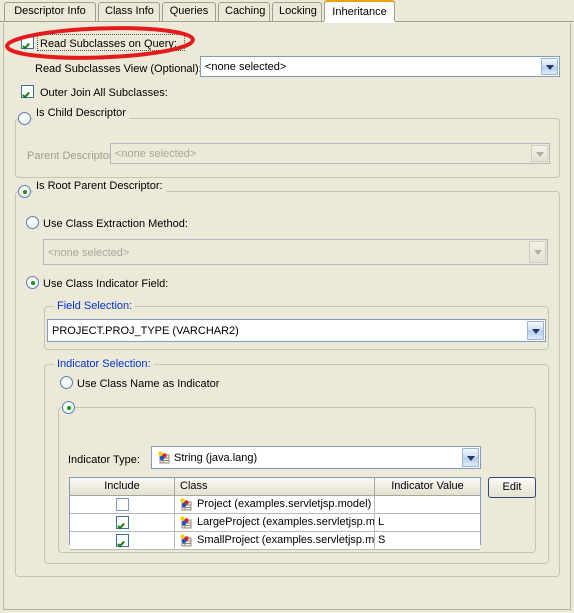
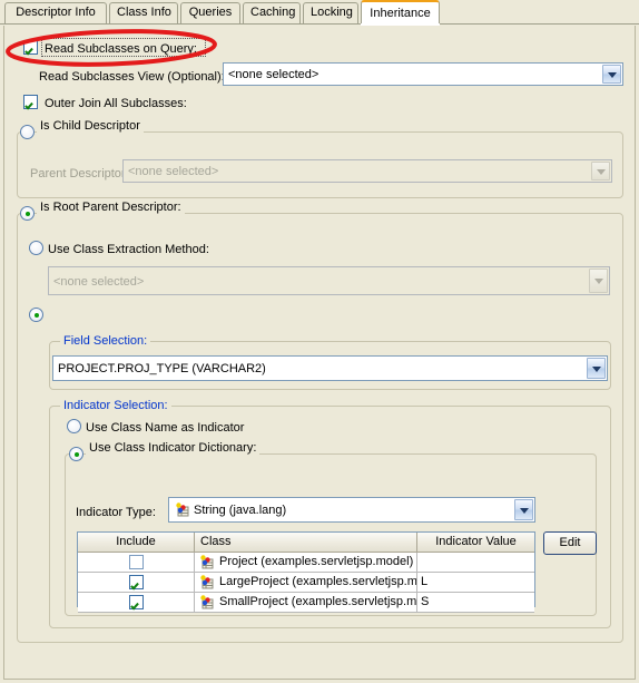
  Descriptor Info
  Class Info
  Queries
  Caching
  Locking
  Inheritance
  Read Subclasses on Query:
  Read Subclasses View (Optional)
  <none selected>
  Outer Join All Subclasses:
  Is Child Descriptor
  Parent Descripto
  <none selected>
  Is Root Parent Descriptor:
  Use Class Extraction Method:
  <none selected>
- Use Class Indicator Field:
  Field Selection:
  PROJECT.PROJ_TYPE (VARCHAR2)
  Indicator Selection:
  Use Class Name as Indicator
+ Use Class Indicator Dictionary:
  Indicator Type:
  String (java.lang)
  Include
  Class
  Indicator Value
  Project (examples.servletjsp.model)
  LargeProject (examples.servletjsp.m
  L
  SmallProject (examples.servletjsp.m
  S
  Edit
